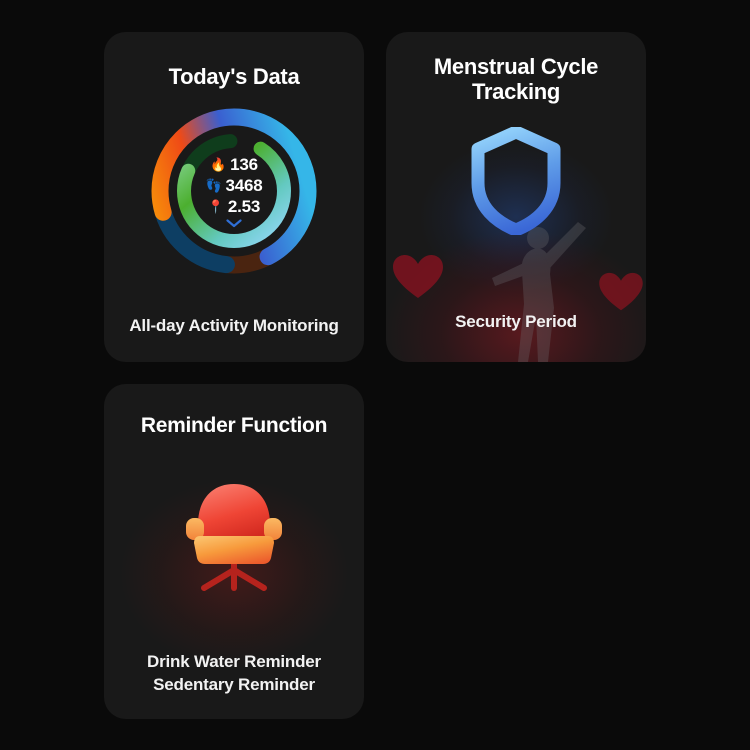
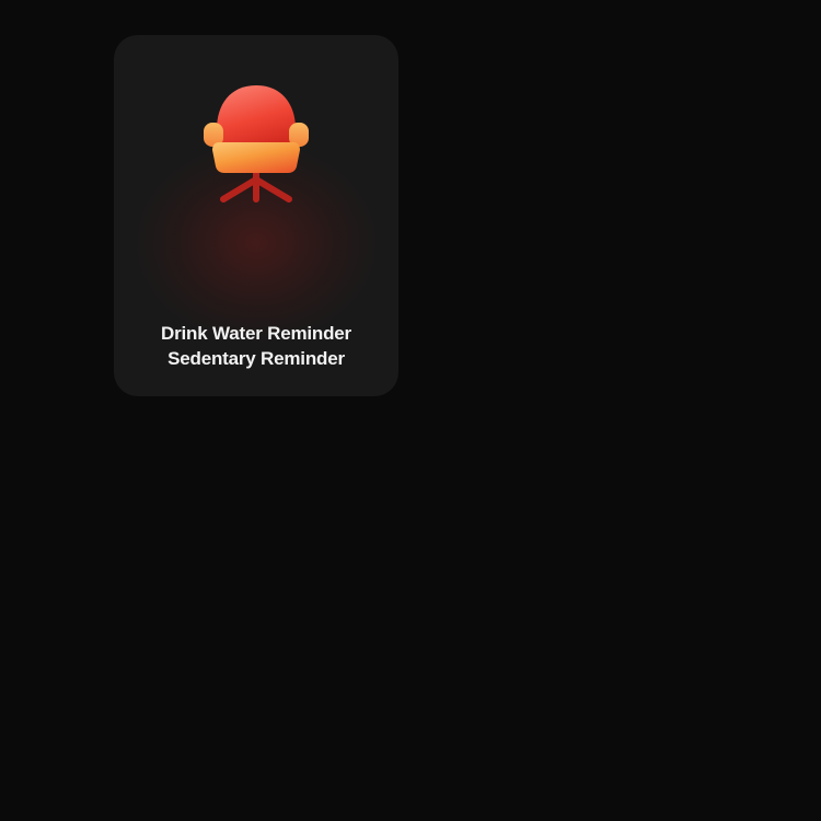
- Today's Data
- 🔥
- 136
- 👣
- 3468
- 📍
- 2.53
- All-day Activity Monitoring
- Menstrual Cycle Tracking
- Security Period
- Reminder Function
  Drink Water Reminder
  Sedentary Reminder
